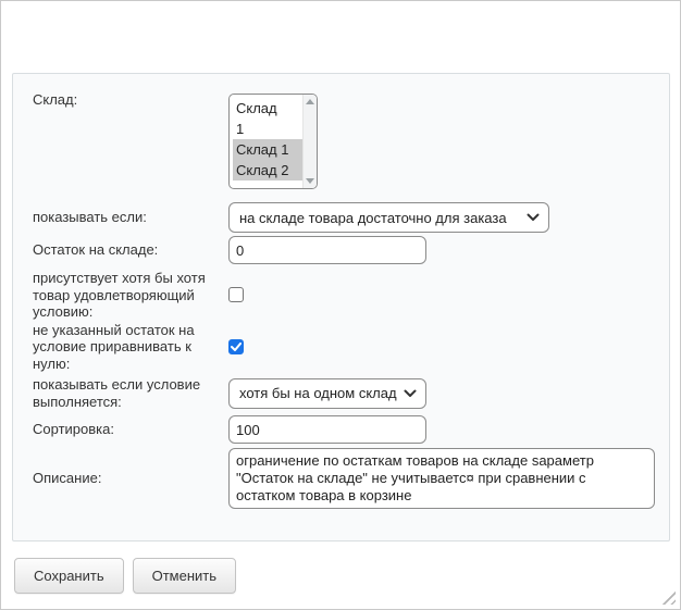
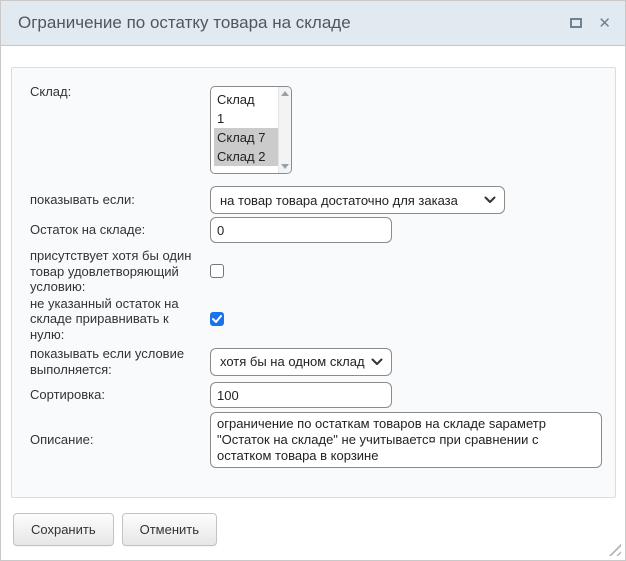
+ Ограничение по остатку товара на складе
+ ✕
  Склад:
  Склад
  1
- Склад 1
+ Склад 7
  Склад 2
  показывать если:
- на складе товара достаточно для заказа
+ на товар товара достаточно для заказа
  Остаток на складе:
  0
- присутствует хотя бы хотя товар удовлетворяющий условию:
+ присутствует хотя бы один товар удовлетворяющий условию:
- не указанный остаток на условие приравнивать к нулю:
+ не указанный остаток на складе приравнивать к нулю:
  показывать если условие выполняется:
  хотя бы на одном склад
  Сортировка:
  100
  Описание:
  Сохранить
  Отменить
